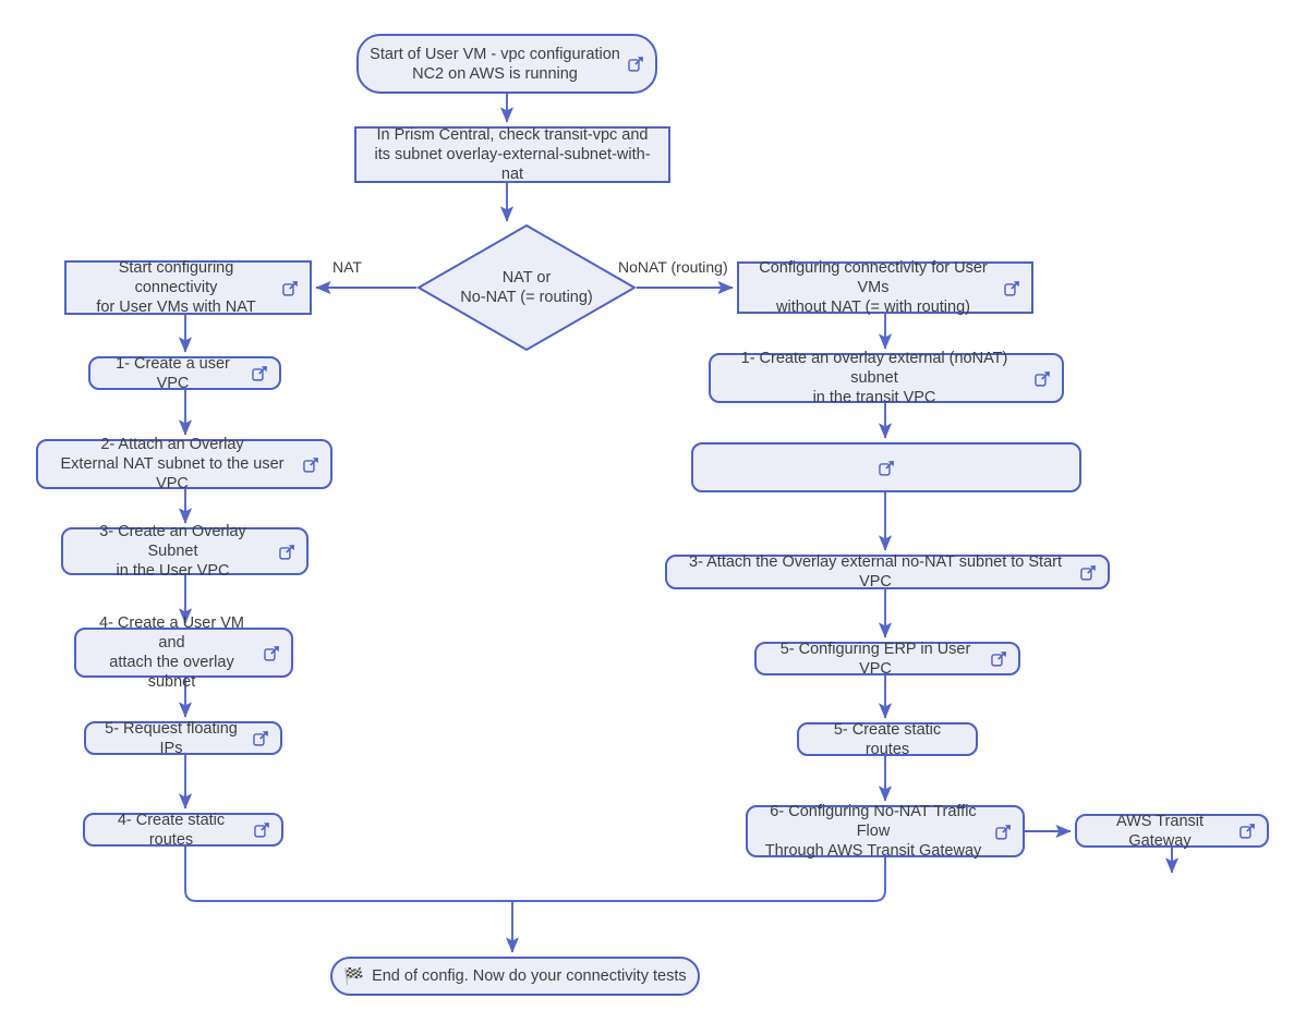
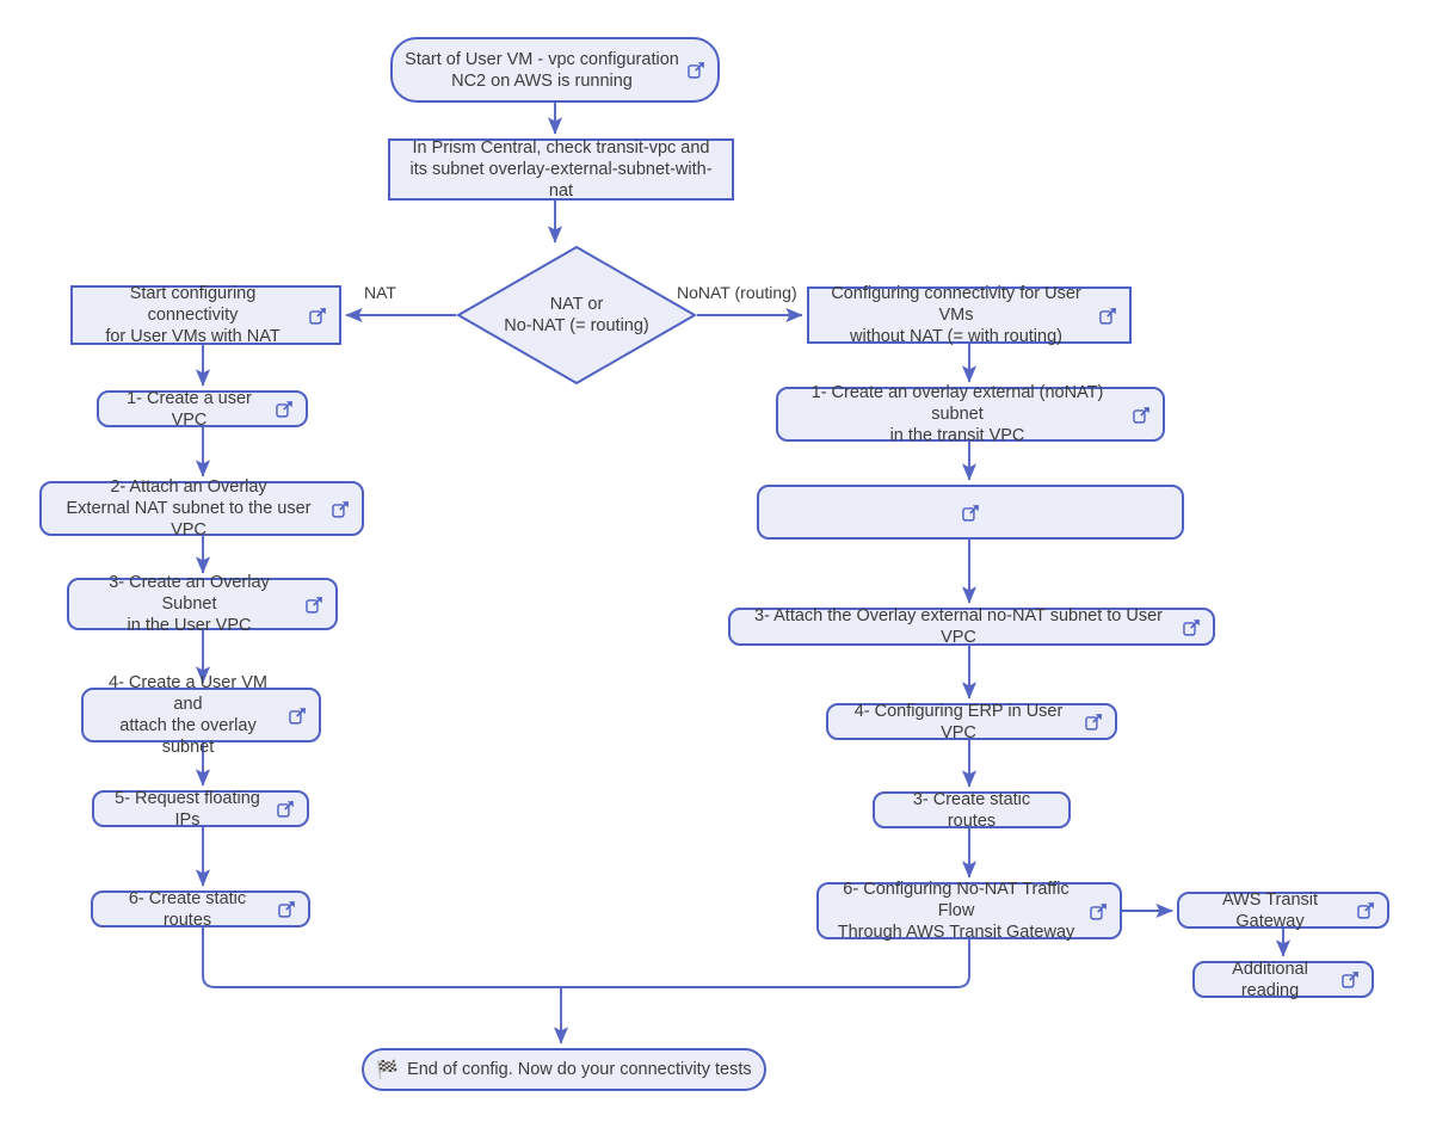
  Start of User VM - vpc configuration
  NC2 on AWS is running
  In Prism Central, check transit-vpc and
  its subnet overlay-external-subnet-with-nat
  NAT or
  No-NAT (= routing)
  Start configuring connectivity
  for User VMs with NAT
  1- Create a user VPC
  2- Attach an Overlay
  External NAT subnet to the user VPC
  3- Create an Overlay Subnet
  in the User VPC
  4- Create a User VM and
  attach the overlay subnet
  5- Request floating IPs
- 4- Create static routes
+ 6- Create static routes
  Configuring connectivity for User VMs
  without NAT (= with routing)
  1- Create an overlay external (noNAT) subnet
  in the transit VPC
- 3- Attach the Overlay external no-NAT subnet to Start VPC
+ 3- Attach the Overlay external no-NAT subnet to User VPC
- 5- Configuring ERP in User VPC
+ 4- Configuring ERP in User VPC
- 5- Create static routes
+ 3- Create static routes
  6- Configuring No-NAT Traffic Flow
  Through AWS Transit Gateway
  AWS Transit Gateway
+ Additional reading
  🏁
  End of config. Now do your connectivity tests
  NAT
  NoNAT (routing)
